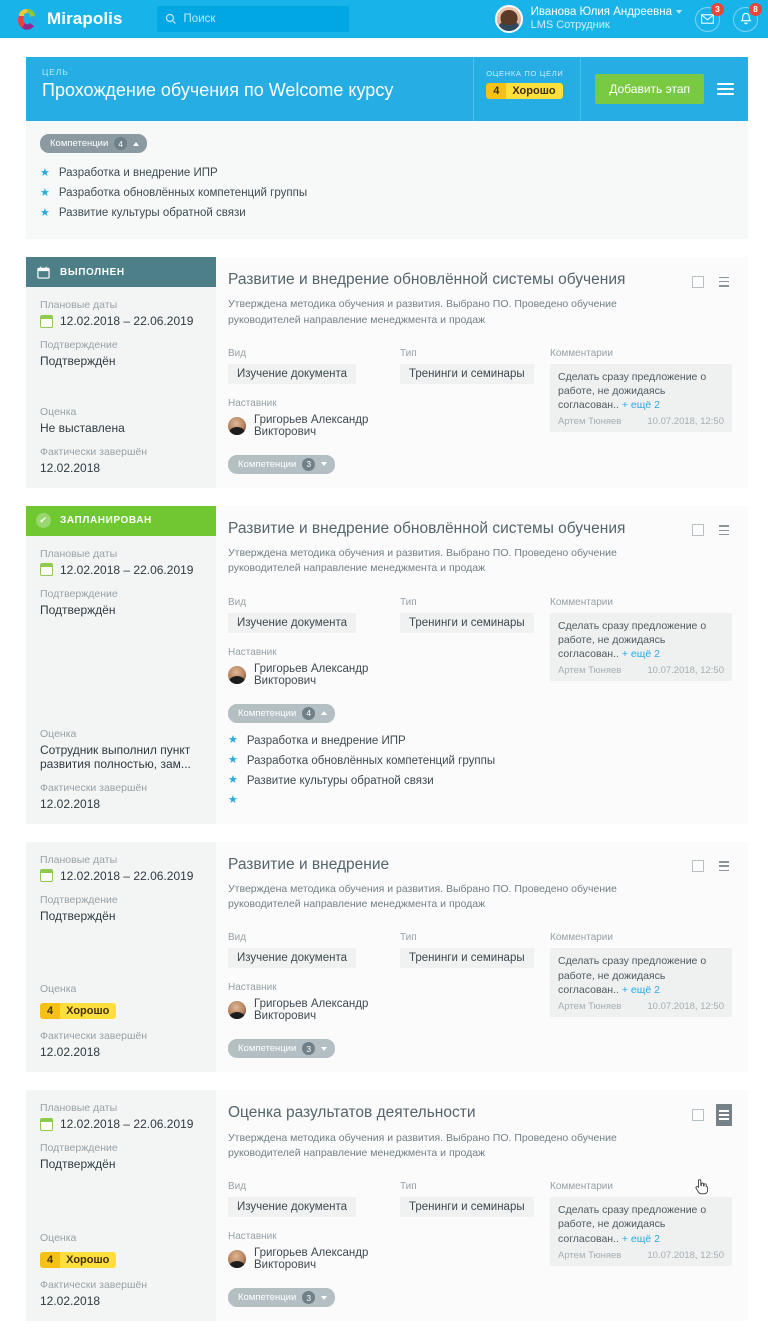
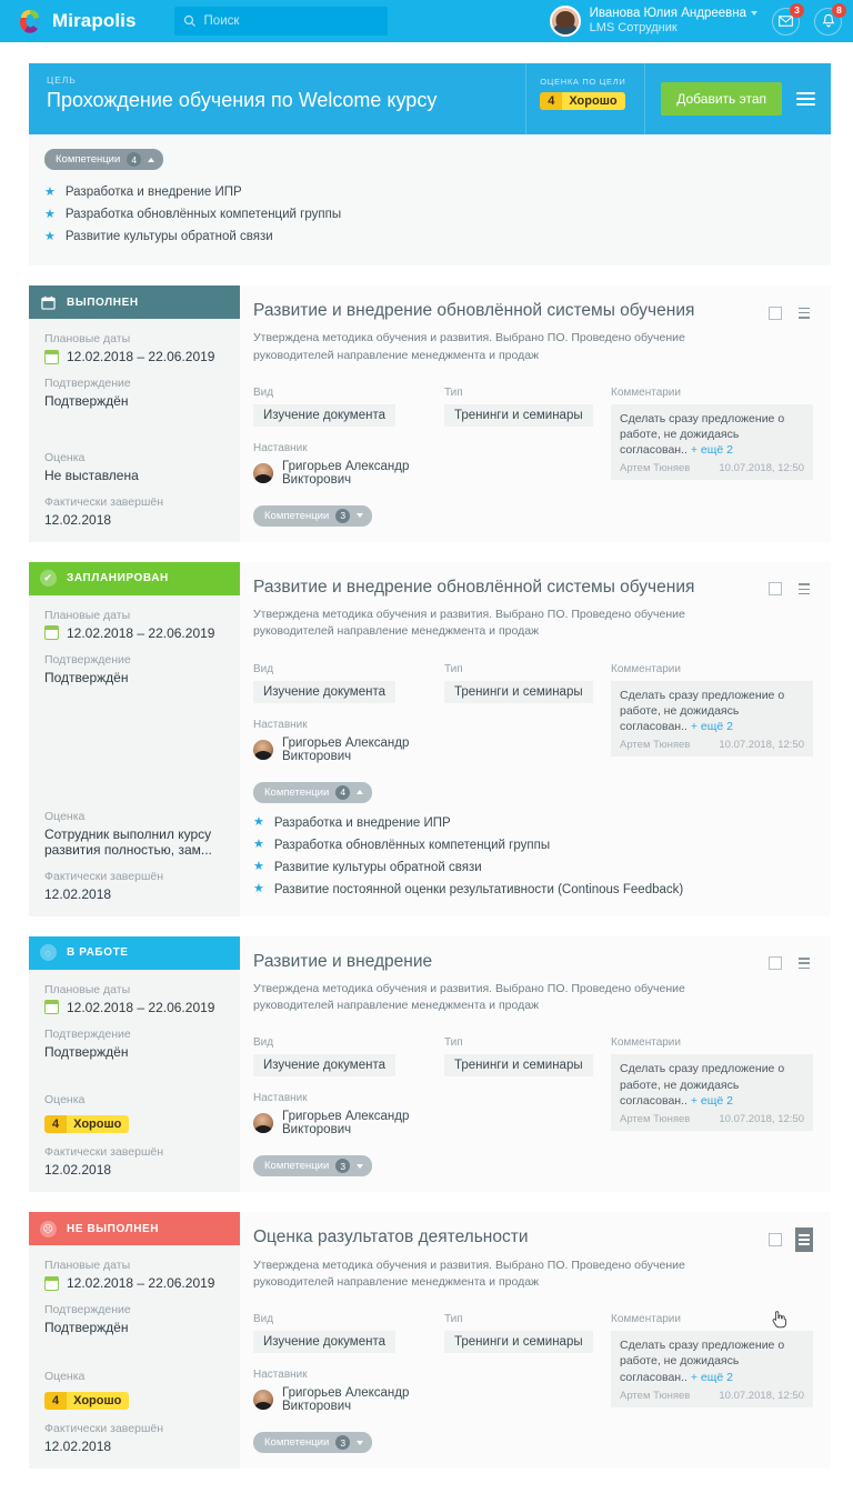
  Mirapolis
  Поиск
  Иванова Юлия Андреевна
  LMS Сотрудник
  3
  8
  ЦЕЛЬ
  Прохождение обучения по Welcome курсу
  ОЦЕНКА ПО ЦЕЛИ
  4
  Хорошо
  Добавить этап
  Компетенции
  4
  ★
  Разработка и внедрение ИПР
  ★
  Разработка обновлённых компетенций группы
  ★
  Развитие культуры обратной связи
  ВЫПОЛНЕН
  Плановые даты
  12.02.2018 – 22.06.2019
  Подтверждение
  Подтверждён
  Оценка
  Не выставлена
  Фактически завершён
  12.02.2018
  Развитие и внедрение обновлённой системы обучения
  Утверждена методика обучения и развития. Выбрано ПО. Проведено обучение руководителей направление менеджмента и продаж
  Вид
  Изучение документа
  Наставник
  Григорьев Александр Викторович
  Тип
  Тренинги и семинары
  Комментарии
  Сделать сразу предложение о работе, не дожидаясь согласован.. + ещё 2
  Артем Тюняев
  10.07.2018, 12:50
  Компетенции
  3
  ✔
  ЗАПЛАНИРОВАН
  Плановые даты
  12.02.2018 – 22.06.2019
  Подтверждение
  Подтверждён
  Оценка
- Сотрудник выполнил пункт развития полностью, зам...
+ Сотрудник выполнил курсу развития полностью, зам...
  Фактически завершён
  12.02.2018
  Развитие и внедрение обновлённой системы обучения
  Утверждена методика обучения и развития. Выбрано ПО. Проведено обучение руководителей направление менеджмента и продаж
  Вид
  Изучение документа
  Наставник
  Григорьев Александр Викторович
  Тип
  Тренинги и семинары
  Комментарии
  Сделать сразу предложение о работе, не дожидаясь согласован.. + ещё 2
  Артем Тюняев
  10.07.2018, 12:50
  Компетенции
  4
  ★
  Разработка и внедрение ИПР
  ★
  Разработка обновлённых компетенций группы
  ★
  Развитие культуры обратной связи
  ★
+ Развитие постоянной оценки результативности (Continous Feedback)
+ ◌
+ В РАБОТЕ
  Плановые даты
  12.02.2018 – 22.06.2019
  Подтверждение
  Подтверждён
  Оценка
  4
  Хорошо
  Фактически завершён
  12.02.2018
  Развитие и внедрение
  Утверждена методика обучения и развития. Выбрано ПО. Проведено обучение руководителей направление менеджмента и продаж
  Вид
  Изучение документа
  Наставник
  Григорьев Александр Викторович
  Тип
  Тренинги и семинары
  Комментарии
  Сделать сразу предложение о работе, не дожидаясь согласован.. + ещё 2
  Артем Тюняев
  10.07.2018, 12:50
  Компетенции
  3
+ ☹
+ НЕ ВЫПОЛНЕН
  Плановые даты
  12.02.2018 – 22.06.2019
  Подтверждение
  Подтверждён
  Оценка
  4
  Хорошо
  Фактически завершён
  12.02.2018
  Оценка разультатов деятельности
  Утверждена методика обучения и развития. Выбрано ПО. Проведено обучение руководителей направление менеджмента и продаж
  Вид
  Изучение документа
  Наставник
  Григорьев Александр Викторович
  Тип
  Тренинги и семинары
  Комментарии
  Сделать сразу предложение о работе, не дожидаясь согласован.. + ещё 2
  Артем Тюняев
  10.07.2018, 12:50
  Компетенции
  3
